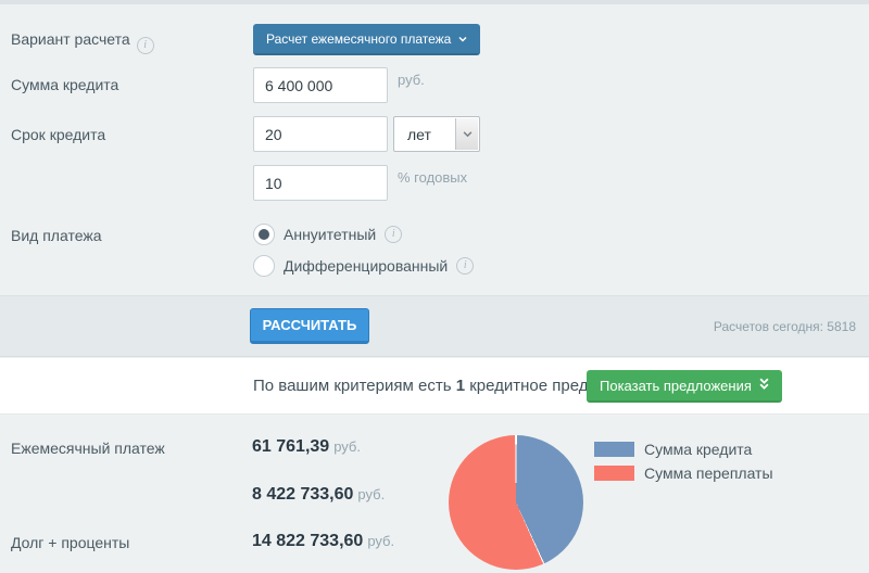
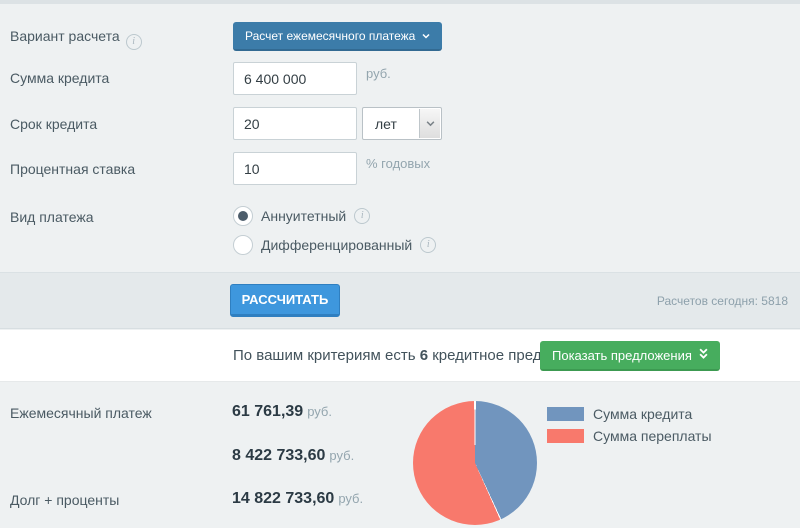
  Вариант расчета i
  Расчет ежемесячного платежа
  Сумма кредита
  6 400 000
  руб.
  Срок кредита
  20
  лет
+ Процентная ставка
  10
  % годовых
  Вид платежа
  Аннуитетный
  i
  Дифференцированный
  i
  РАССЧИТАТЬ
  Расчетов сегодня: 5818
- По вашим критериям есть 1 кредитное пред
+ По вашим критериям есть 6 кредитное пред
  Показать предложения
  Ежемесячный платеж
  61 761,39 руб.
  8 422 733,60 руб.
  Долг + проценты
  14 822 733,60 руб.
  Сумма кредита
  Сумма переплаты
